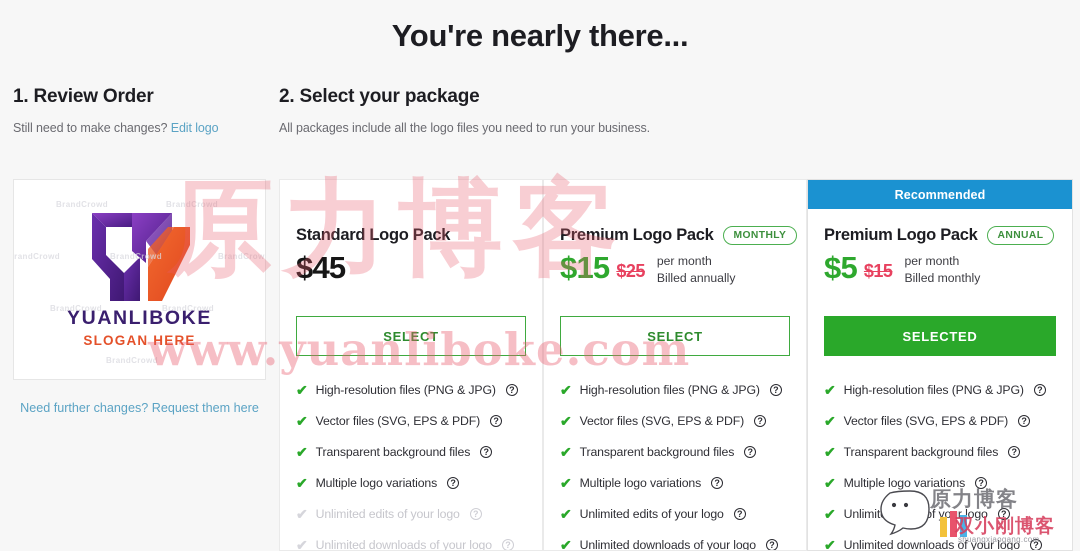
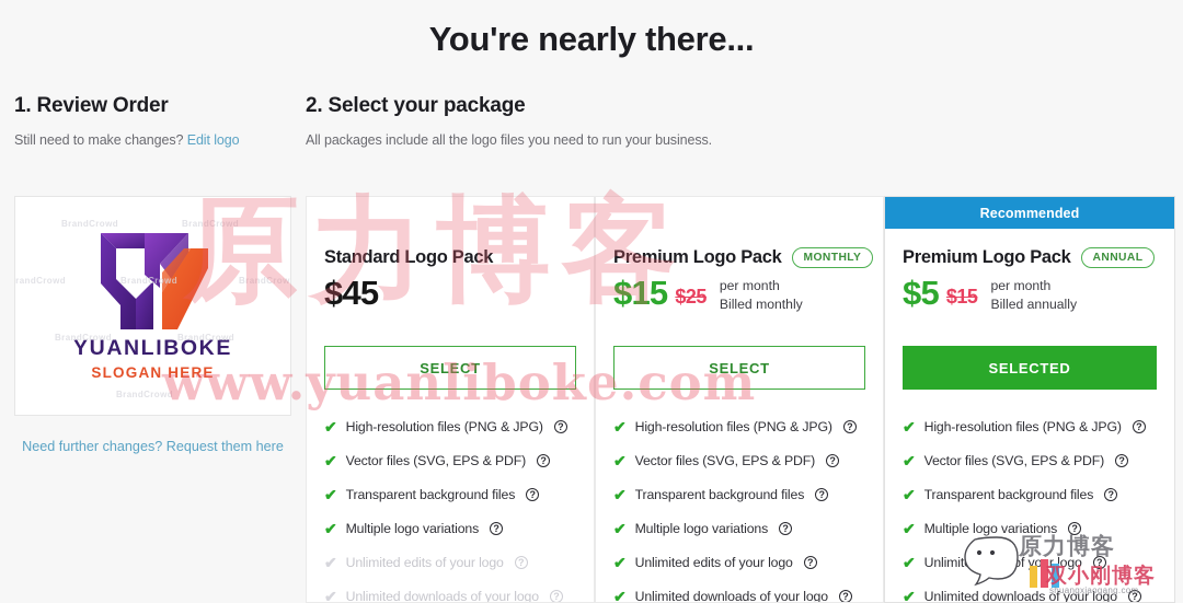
  You're nearly there...
  1. Review Order
  Still need to make changes? Edit logo
  2. Select your package
  All packages include all the logo files you need to run your business.
  BrandCrowd
  BrandCrowd
  randCrowd
  BrandCrowd
  BrandCrow
  BrandCrowd
  BrandCrowd
  BrandCrowd
  YUANLIBOKE
  SLOGAN HERE
  Need further changes? Request them here
  Standard Logo Pack
  $45
  SELECT
  ✔
  High-resolution files (PNG & JPG)
  ?
  ✔
  Vector files (SVG, EPS & PDF)
  ?
  ✔
  Transparent background files
  ?
  ✔
  Multiple logo variations
  ?
  ✔
  Unlimited edits of your logo
  ?
  ✔
  Unlimited downloads of your logo
  ?
  Premium Logo Pack
  MONTHLY
  $15
  $25
  per month
- Billed annually
+ Billed monthly
  SELECT
  ✔
  High-resolution files (PNG & JPG)
  ?
  ✔
  Vector files (SVG, EPS & PDF)
  ?
  ✔
  Transparent background files
  ?
  ✔
  Multiple logo variations
  ?
  ✔
  Unlimited edits of your logo
  ?
  ✔
  Unlimited downloads of your logo
  ?
  Recommended
  Premium Logo Pack
  ANNUAL
  $5
  $15
  per month
- Billed monthly
+ Billed annually
  SELECTED
  ✔
  High-resolution files (PNG & JPG)
  ?
  ✔
  Vector files (SVG, EPS & PDF)
  ?
  ✔
  Transparent background files
  ?
  ✔
  Multiple logo variations
  ?
  ✔
  ?
  ✔
  Unlimited downloads of your logo
  ?
  原力博客
  www.yuanliboke.com
  原力博客
  双小刚博客
  shuangxiaogang.com
